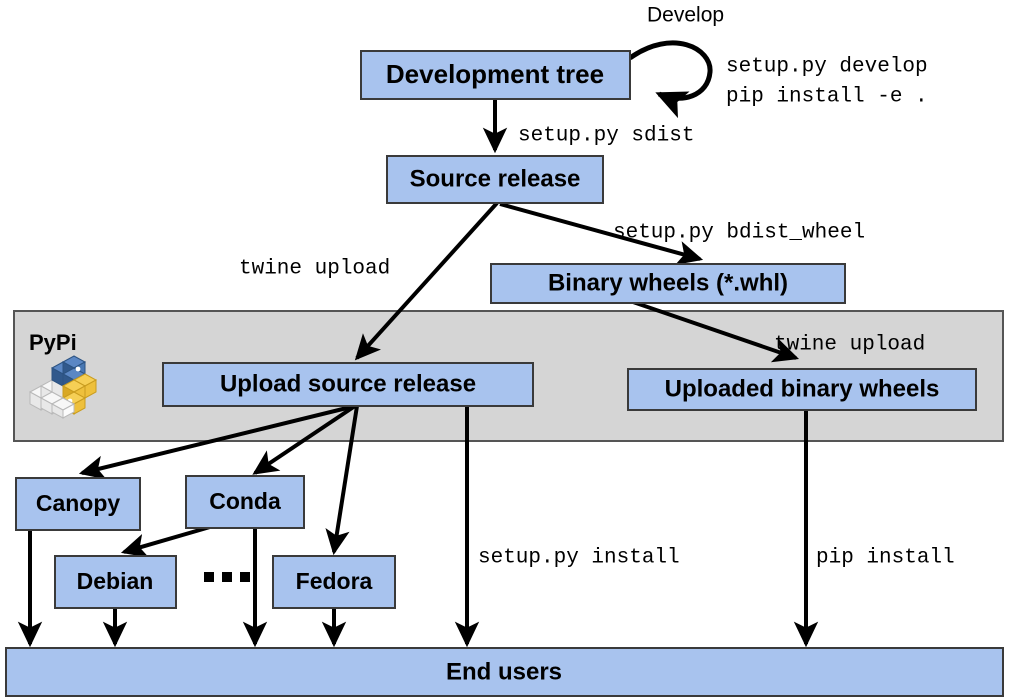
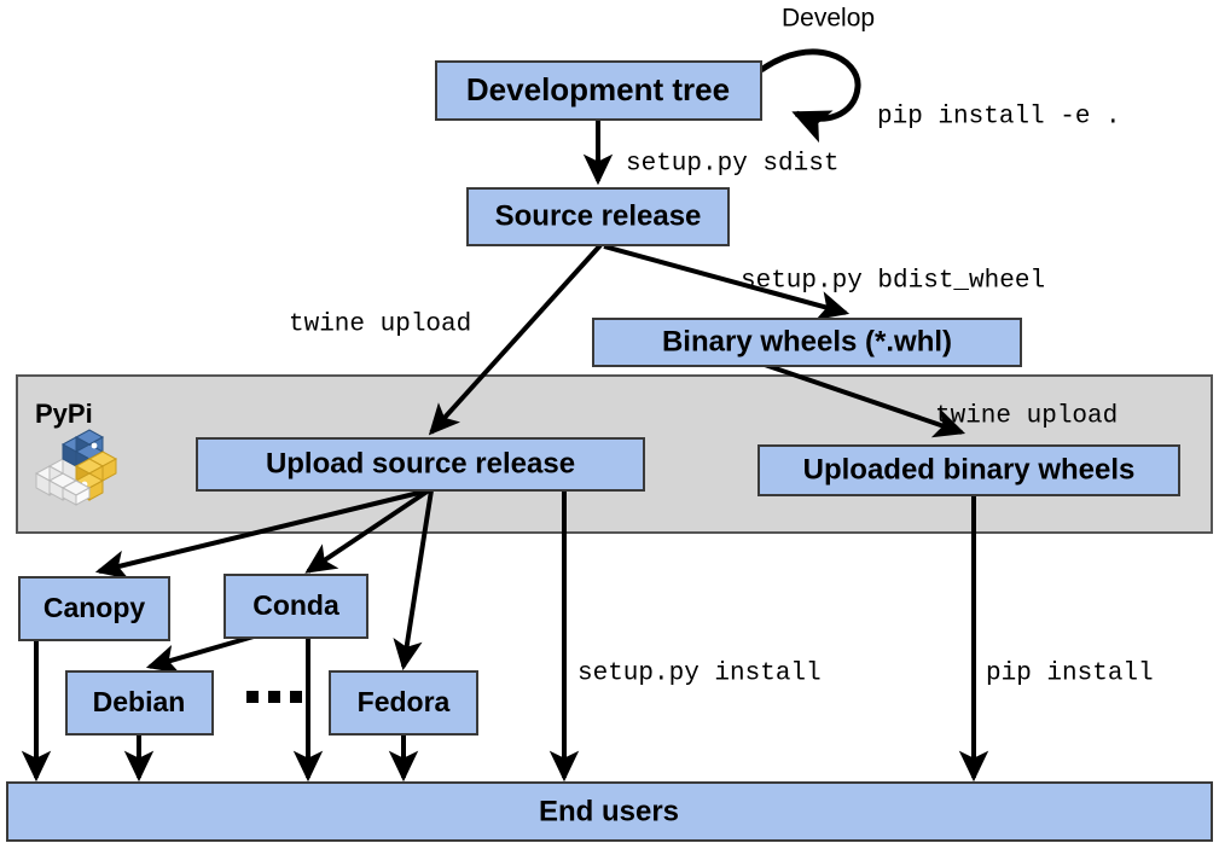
  Development tree
  Source release
  Binary wheels (*.whl)
  Upload source release
  Uploaded binary wheels
  Canopy
  Conda
  Debian
  Fedora
  End users
  PyPi
  Develop
- setup.py develop
  pip install -e .
  setup.py sdist
  setup.py bdist_wheel
  twine upload
  twine upload
  setup.py install
  pip install
